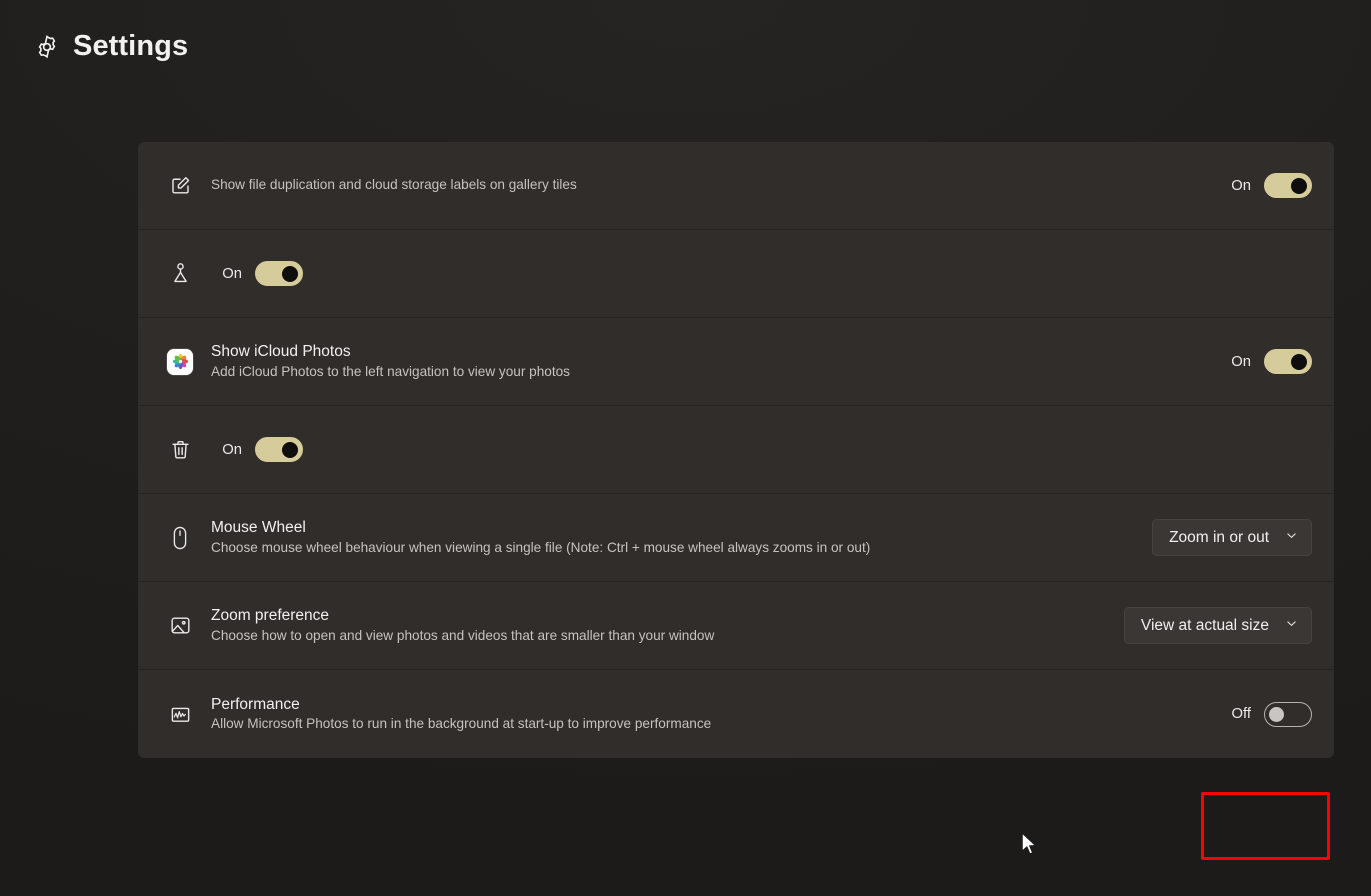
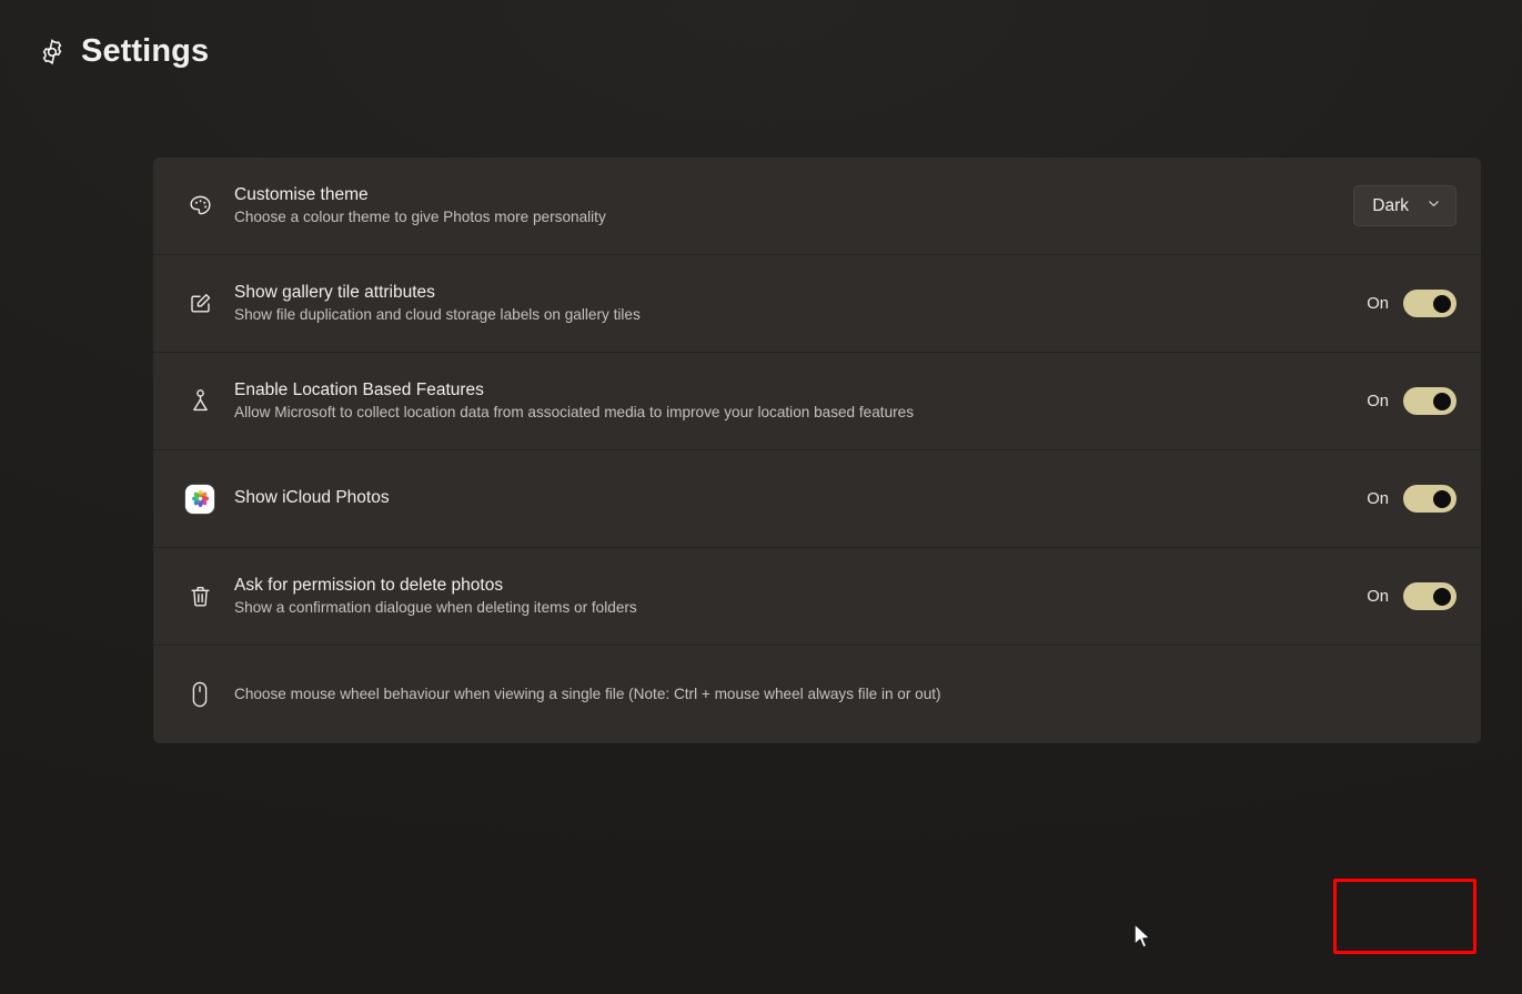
  Settings
+ Customise theme
+ Choose a colour theme to give Photos more personality
+ Dark
+ Show gallery tile attributes
  Show file duplication and cloud storage labels on gallery tiles
  On
+ Enable Location Based Features
+ Allow Microsoft to collect location data from associated media to improve your location based features
  On
  Show iCloud Photos
- Add iCloud Photos to the left navigation to view your photos
  On
+ Ask for permission to delete photos
+ Show a confirmation dialogue when deleting items or folders
  On
- Mouse Wheel
- Choose mouse wheel behaviour when viewing a single file (Note: Ctrl + mouse wheel always zooms in or out)
+ Choose mouse wheel behaviour when viewing a single file (Note: Ctrl + mouse wheel always file in or out)
- Zoom in or out
- Zoom preference
- Choose how to open and view photos and videos that are smaller than your window
- View at actual size
- Performance
- Allow Microsoft Photos to run in the background at start-up to improve performance
- Off
